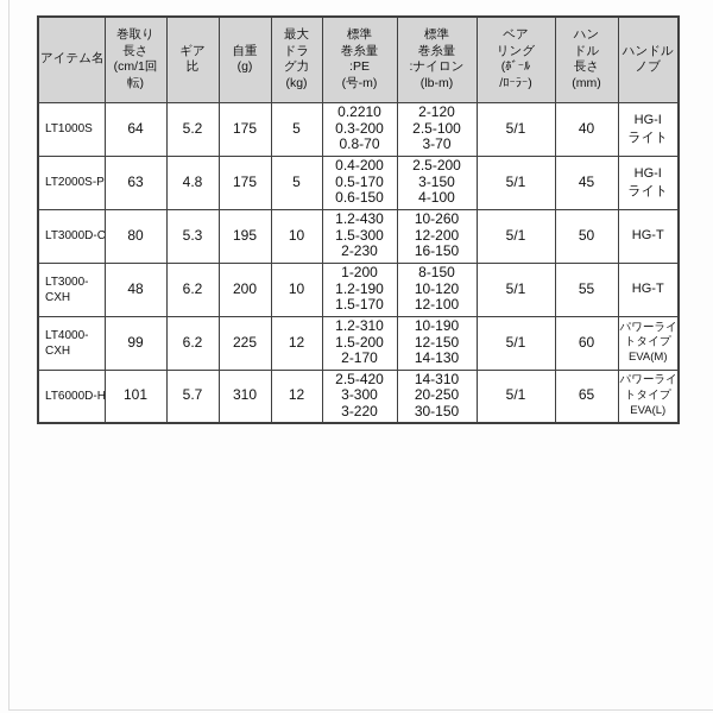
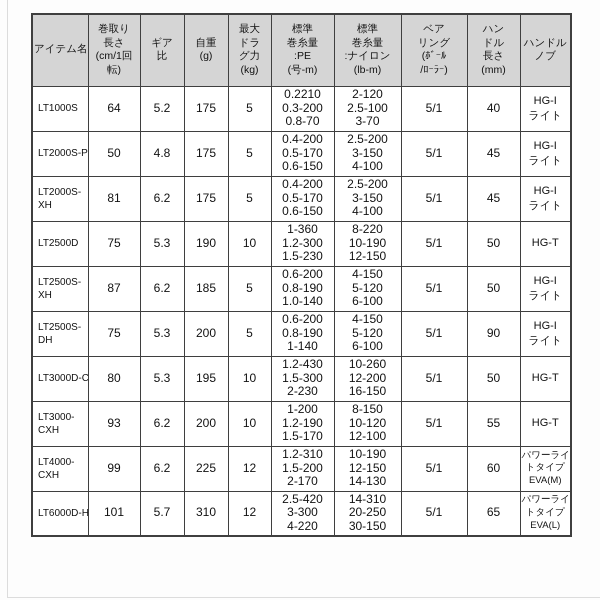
  アイテム名	巻取り 長さ (cm/1回 転)	ギア 比	自重 (g)	最大 ドラ グ力 (kg)	標準 巻糸量 :PE (号-m)	標準 巻糸量 :ナイロン (lb-m)	ベア リング (ﾎﾞｰﾙ /ﾛｰﾗｰ)	ハン ドル 長さ (mm)	ハンドル ノブ
  LT1000S	64	5.2	175	5	0.2210 0.3-200 0.8-70	2-120 2.5-100 3-70	5/1	40	HG-I ライト
- LT2000S-P	63	4.8	175	5	0.4-200 0.5-170 0.6-150	2.5-200 3-150 4-100	5/1	45	HG-I ライト
+ LT2000S-P	50	4.8	175	5	0.4-200 0.5-170 0.6-150	2.5-200 3-150 4-100	5/1	45	HG-I ライト
+ LT2000S- XH	81	6.2	175	5	0.4-200 0.5-170 0.6-150	2.5-200 3-150 4-100	5/1	45	HG-I ライト
+ LT2500D	75	5.3	190	10	1-360 1.2-300 1.5-230	8-220 10-190 12-150	5/1	50	HG-T
+ LT2500S- XH	87	6.2	185	5	0.6-200 0.8-190 1.0-140	4-150 5-120 6-100	5/1	50	HG-I ライト
+ LT2500S- DH	75	5.3	200	5	0.6-200 0.8-190 1-140	4-150 5-120 6-100	5/1	90	HG-I ライト
  LT3000D-C	80	5.3	195	10	1.2-430 1.5-300 2-230	10-260 12-200 16-150	5/1	50	HG-T
- LT3000- CXH	48	6.2	200	10	1-200 1.2-190 1.5-170	8-150 10-120 12-100	5/1	55	HG-T
+ LT3000- CXH	93	6.2	200	10	1-200 1.2-190 1.5-170	8-150 10-120 12-100	5/1	55	HG-T
  LT4000- CXH	99	6.2	225	12	1.2-310 1.5-200 2-170	10-190 12-150 14-130	5/1	60	パワーライ トタイプ EVA(M)
- LT6000D-H	101	5.7	310	12	2.5-420 3-300 3-220	14-310 20-250 30-150	5/1	65	パワーライ トタイプ EVA(L)
+ LT6000D-H	101	5.7	310	12	2.5-420 3-300 4-220	14-310 20-250 30-150	5/1	65	パワーライ トタイプ EVA(L)
